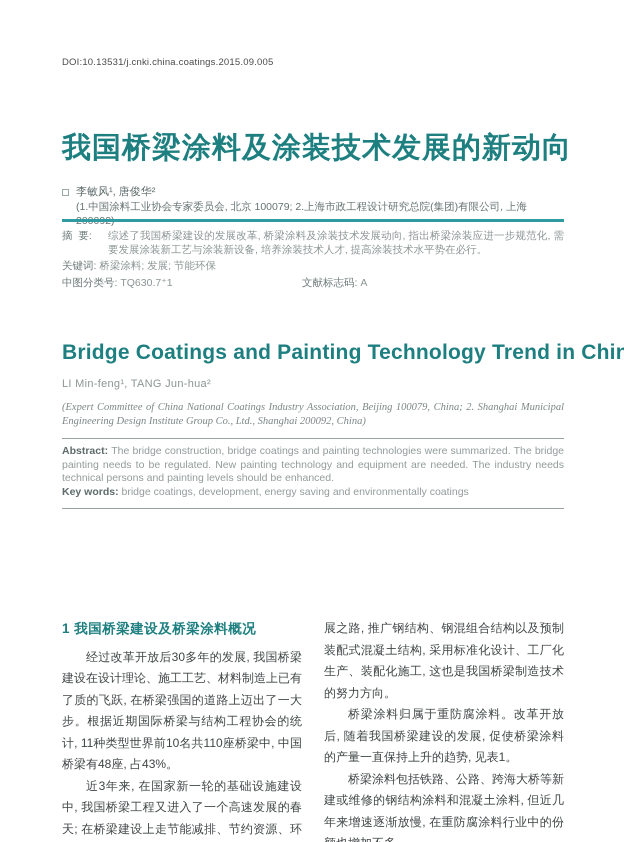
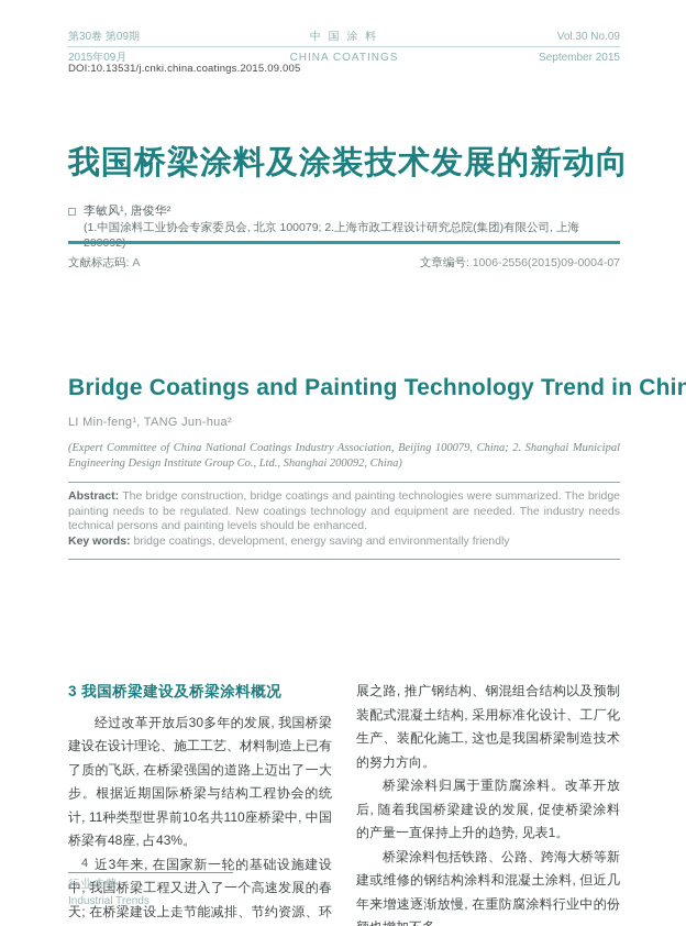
+ 第30卷 第09期
+ 中 国 涂 料
+ Vol.30 No.09
+ 2015年09月
+ CHINA COATINGS
+ September 2015
  DOI:10.13531/j.cnki.china.coatings.2015.09.005
  我国桥梁涂料及涂装技术发展的新动向
  李敏风¹, 唐俊华²
  (1.中国涂料工业协会专家委员会, 北京 100079; 2.上海市政工程设计研究总院(集团)有限公司, 上海
- 摘 要:
- 综述了我国桥梁建设的发展改革, 桥梁涂料及涂装技术发展动向, 指出桥梁涂装应进一步规范化, 需要发展涂装新工艺与涂装新设备, 培养涂装技术人才, 提高涂装技术水平势在必行。
- 关键词: 桥梁涂料; 发展; 节能环保
- 中图分类号: TQ630.7⁺1
  文献标志码: A
+ 文章编号: 1006-2556(2015)09-0004-07
  Bridge Coatings and Painting Technology Trend in Chin
  LI Min-feng¹, TANG Jun-hua²
  (Expert Committee of China National Coatings Industry Association, Beijing 100079, China; 2. Shanghai Municipal Engineering Design Institute Group Co., Ltd., Shanghai 200092, China)
- Abstract: The bridge construction, bridge coatings and painting technologies were summarized. The bridge painting needs to be regulated. New painting technology and equipment are needed. The industry needs technical persons and painting levels should be enhanced.
+ Abstract: The bridge construction, bridge coatings and painting technologies were summarized. The bridge painting needs to be regulated. New coatings technology and equipment are needed. The industry needs technical persons and painting levels should be enhanced.
- Key words: bridge coatings, development, energy saving and environmentally coatings
+ Key words: bridge coatings, development, energy saving and environmentally friendly
- 1 我国桥梁建设及桥梁涂料概况
+ 3 我国桥梁建设及桥梁涂料概况
  经过改革开放后30多年的发展, 我国桥梁建设在设计理论、施工工艺、材料制造上已有了质的飞跃, 在桥梁强国的道路上迈出了一大步。根据近期国际桥梁与结构工程协会的统计, 11种类型世界前10名共110座桥梁中, 中国桥梁有48座, 占43%。
  近3年来, 在国家新一轮的基础设施建设中, 我国桥梁工程又进入了一个高速发展的春天; 在桥梁建设上走节能减排、节约资源、环
  展之路, 推广钢结构、钢混组合结构以及预制装配式混凝土结构, 采用标准化设计、工厂化生产、装配化施工, 这也是我国桥梁制造技术的努力方向。
  桥梁涂料归属于重防腐涂料。改革开放后, 随着我国桥梁建设的发展, 促使桥梁涂料的产量一直保持上升的趋势, 见表1。
  桥梁涂料包括铁路、公路、跨海大桥等新建或维修的钢结构涂料和混凝土涂料, 但近几年来增速逐渐放慢, 在重防腐涂料行业中的份
+ 4
+ 行业走势
+ Industrial Trends
